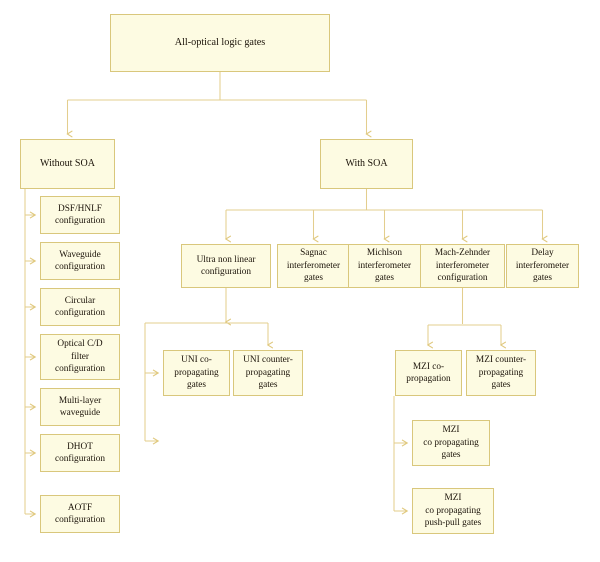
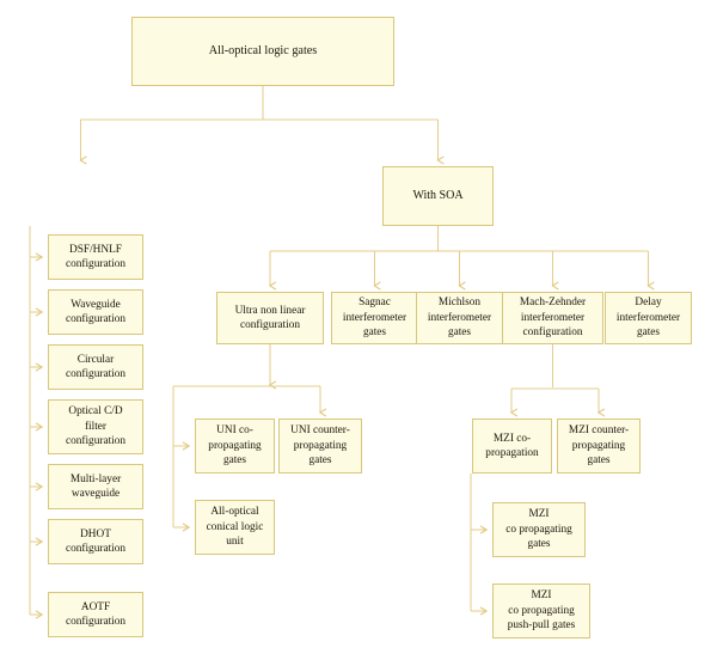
  All-optical logic gates
- Without SOA
  With SOA
  DSF/HNLF
  configuration
  Waveguide
  configuration
  Circular
  configuration
  Optical C/D
  filter
  configuration
  Multi-layer
  waveguide
  DHOT
  configuration
  AOTF
  configuration
  Ultra non linear
  configuration
  Sagnac
  interferometer
  gates
  Michlson
  interferometer
  gates
  Mach-Zehnder
  interferometer
  configuration
  Delay
  interferometer
  gates
  UNI co-
  propagating
  gates
  UNI counter-
  propagating
  gates
+ All-optical
+ conical logic
+ unit
  MZI co-
  propagation
  MZI counter-
  propagating
  gates
  MZI
  co propagating
  gates
  MZI
  co propagating
  push-pull gates
